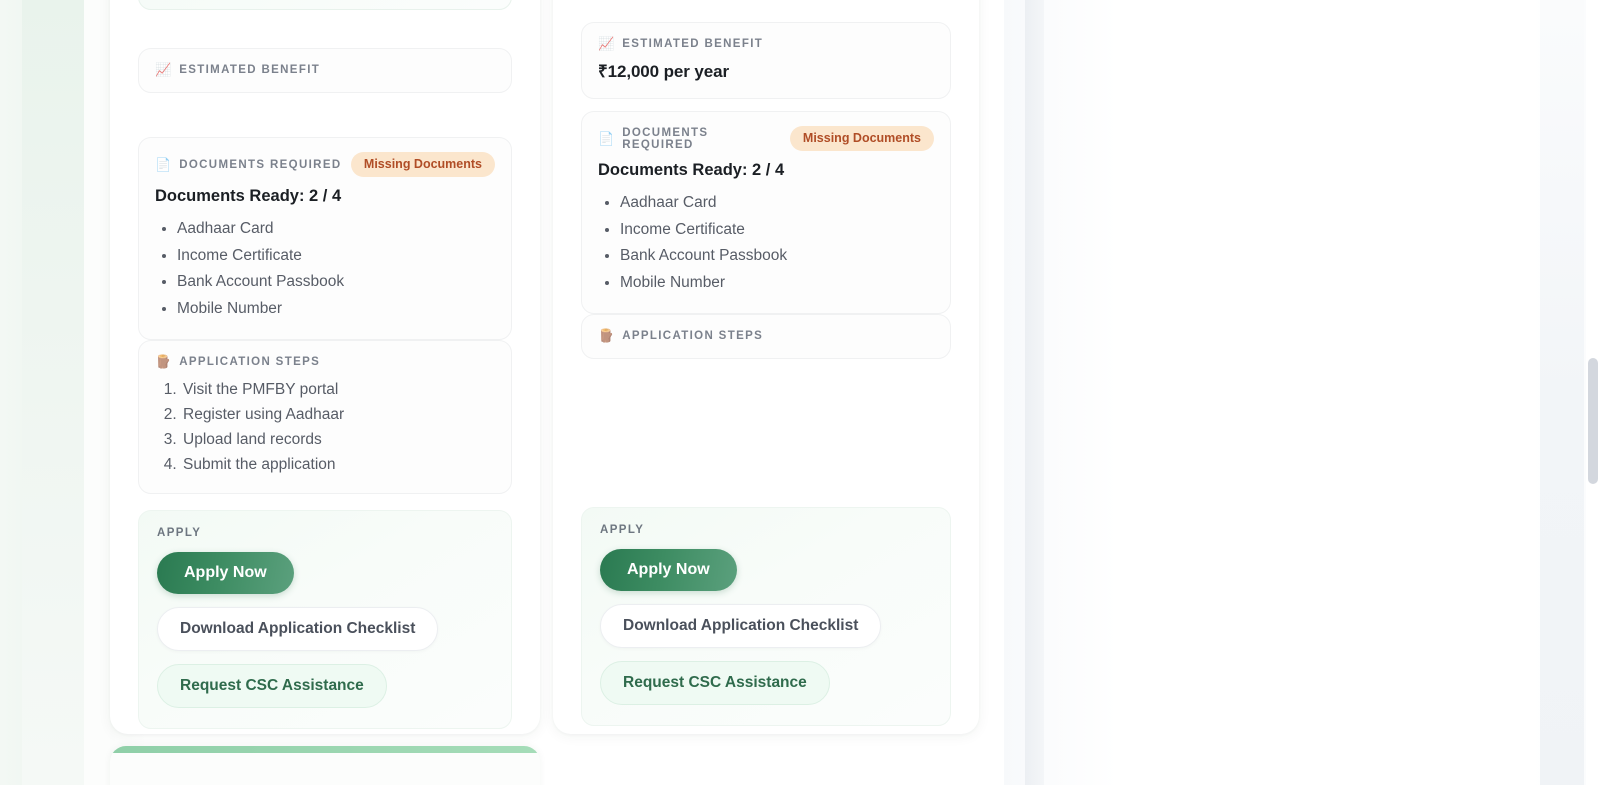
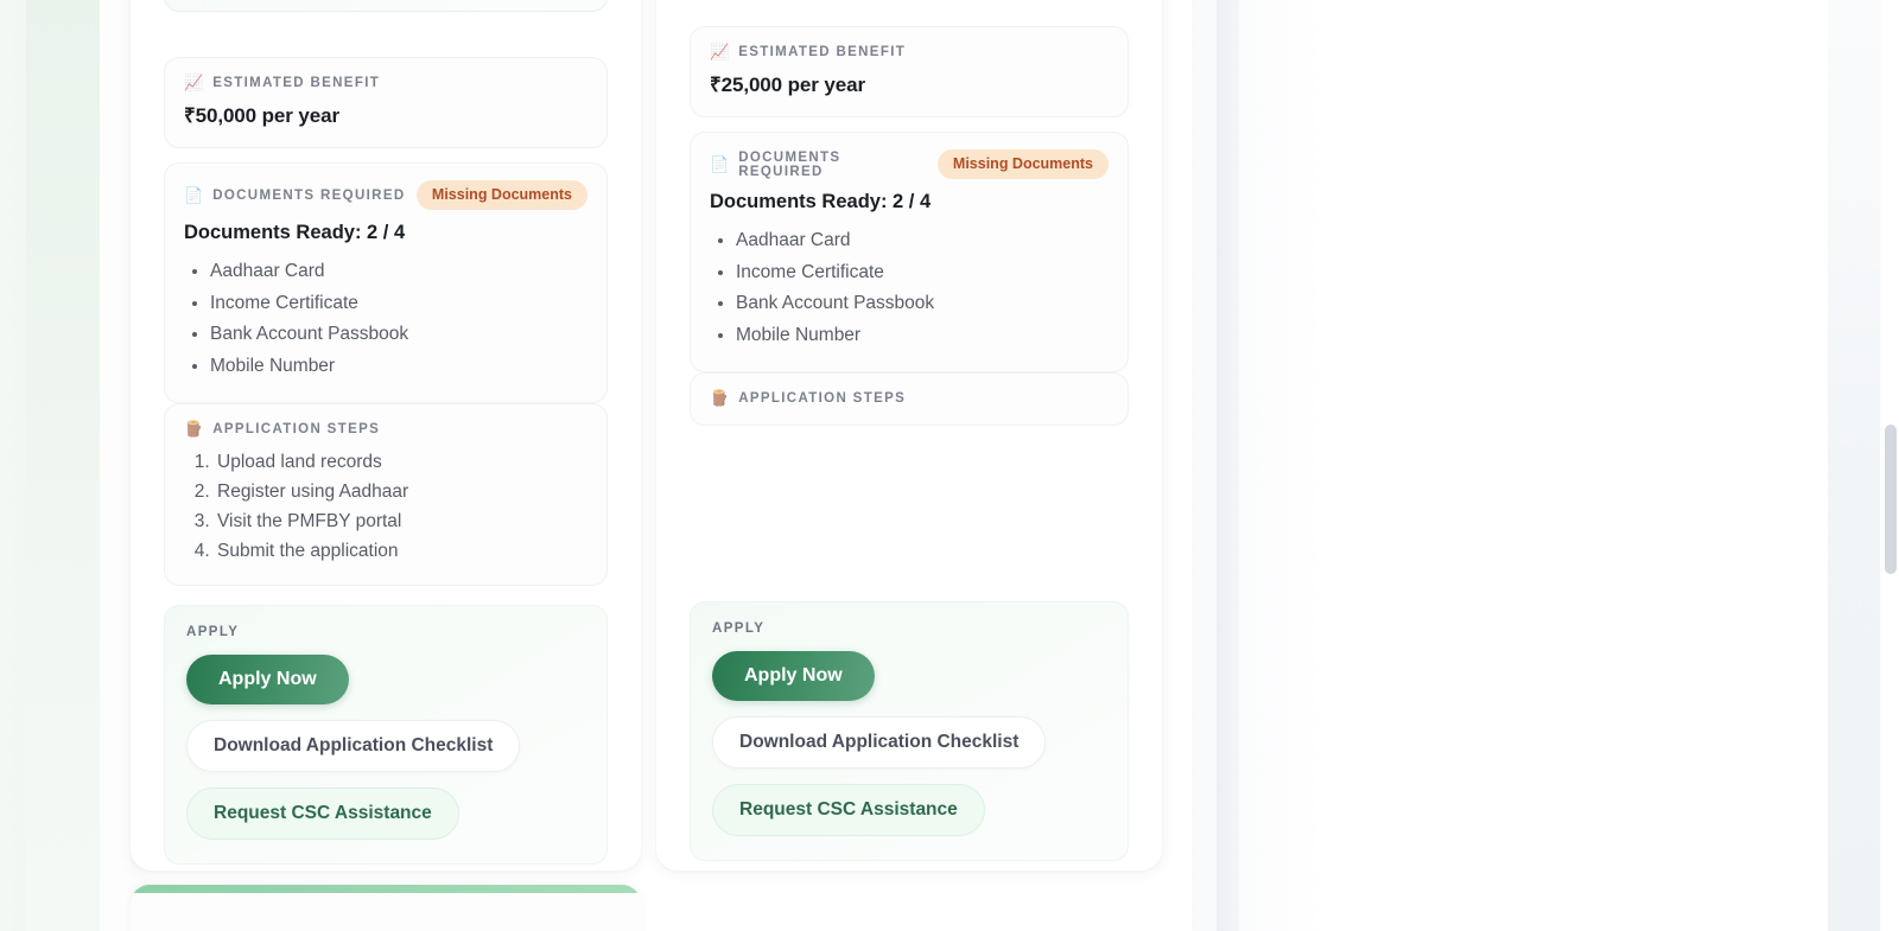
  📈
  ESTIMATED BENEFIT
+ ₹50,000 per year
  📄
  DOCUMENTS REQUIRED
  Missing Documents
  Documents Ready: 2 / 4
  Aadhaar Card
  Income Certificate
  Bank Account Passbook
  Mobile Number
  🪵
  APPLICATION STEPS
- Visit the PMFBY portal
+ Upload land records
  Register using Aadhaar
- Upload land records
+ Visit the PMFBY portal
  Submit the application
  APPLY
  Apply Now
  Download Application Checklist
  Request CSC Assistance
  📈
  ESTIMATED BENEFIT
- ₹12,000 per year
+ ₹25,000 per year
  📄
  DOCUMENTS REQUIRED
  Missing Documents
  Documents Ready: 2 / 4
  Aadhaar Card
  Income Certificate
  Bank Account Passbook
  Mobile Number
  🪵
  APPLICATION STEPS
  APPLY
  Apply Now
  Download Application Checklist
  Request CSC Assistance
